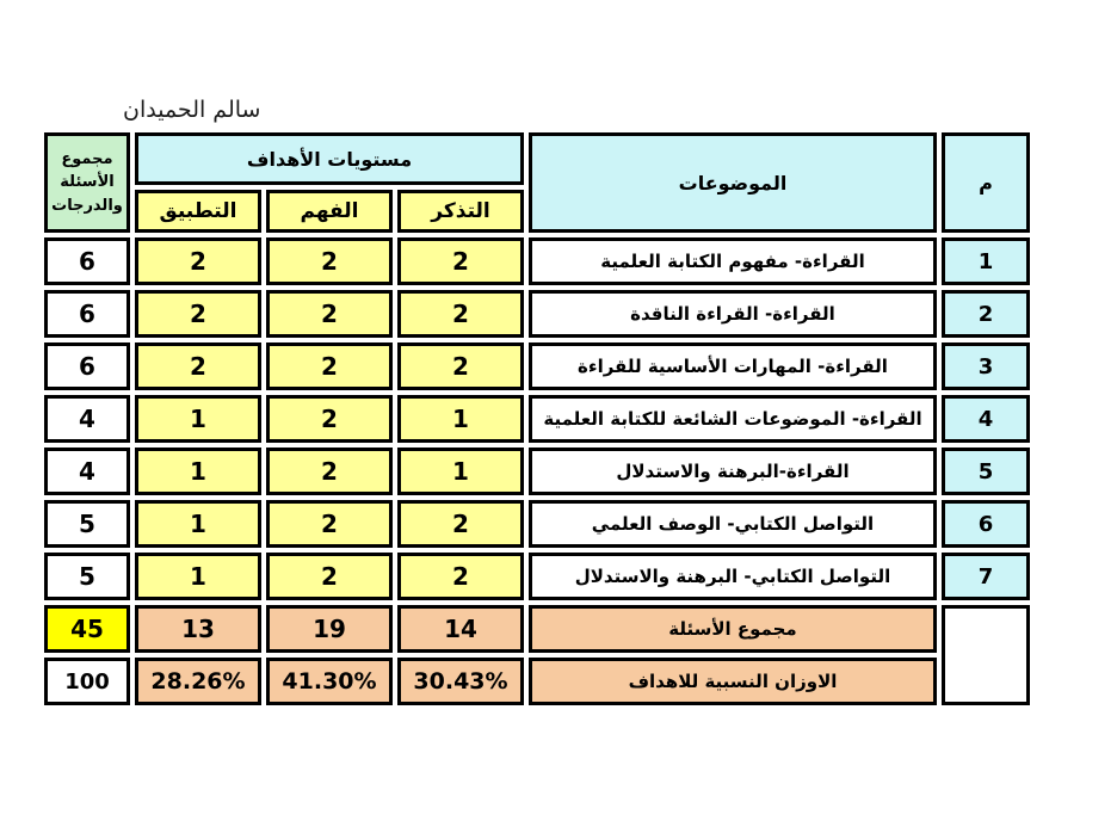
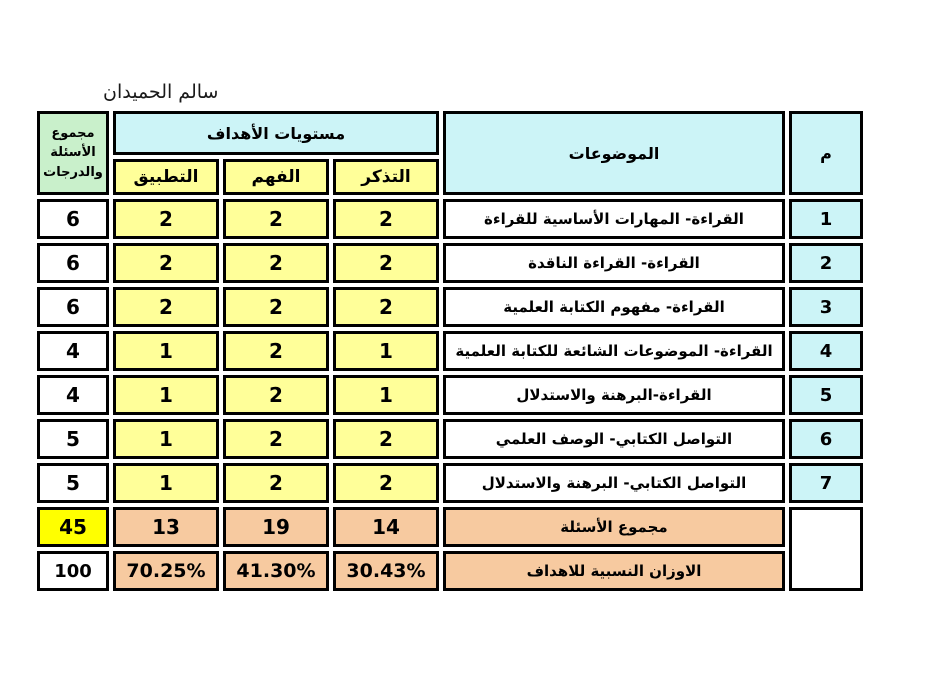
  سالم الحميدان
  م	الموضوعات	مستويات الأهداف	مجموع الأسئلة والدرجات
  التذكر	الفهم	التطبيق
- 1	القراءة- مفهوم الكتابة العلمية	2	2	2	6
+ 1	القراءة- المهارات الأساسية للقراءة	2	2	2	6
  2	القراءة- القراءة الناقدة	2	2	2	6
- 3	القراءة- المهارات الأساسية للقراءة	2	2	2	6
+ 3	القراءة- مفهوم الكتابة العلمية	2	2	2	6
  4	القراءة- الموضوعات الشائعة للكتابة العلمية	1	2	1	4
  5	القراءة-البرهنة والاستدلال	1	2	1	4
  6	التواصل الكتابي- الوصف العلمي	2	2	1	5
  7	التواصل الكتابي- البرهنة والاستدلال	2	2	1	5
  	مجموع الأسئلة	14	19	13	45
- الاوزان النسبية للاهداف	30.43%	41.30%	28.26%	100
+ الاوزان النسبية للاهداف	30.43%	41.30%	70.25%	100
